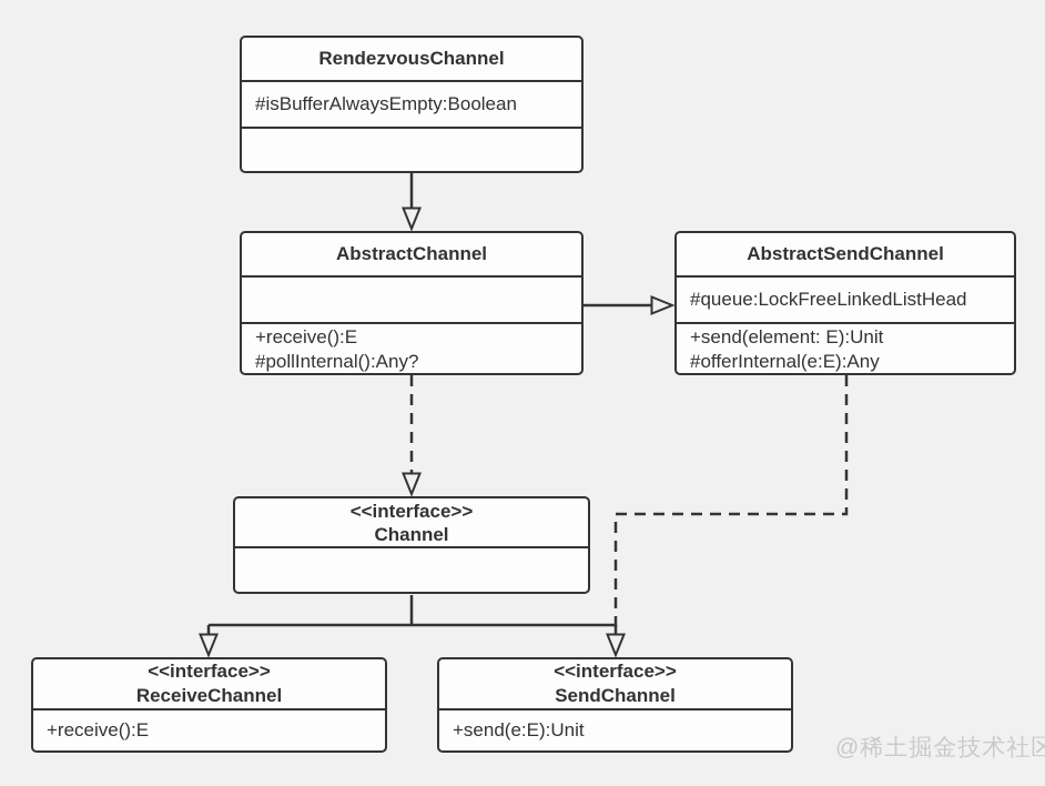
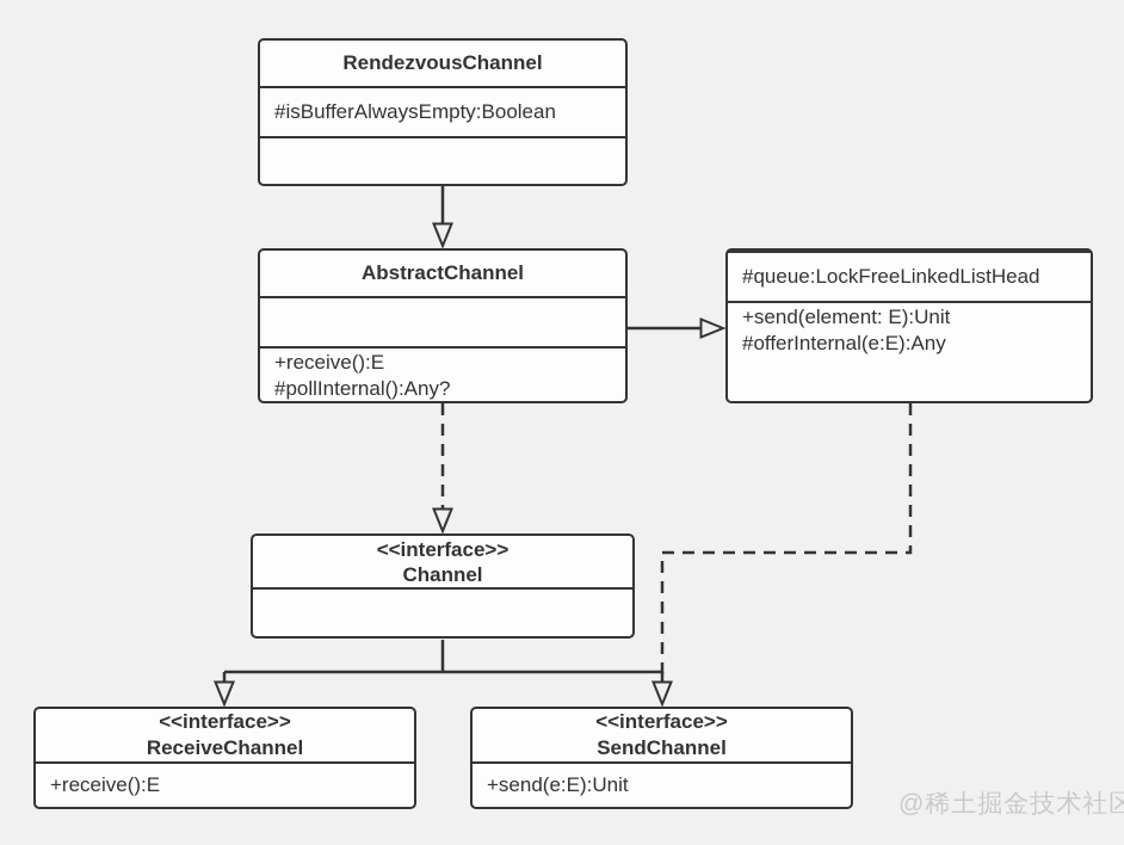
  RendezvousChannel
  #isBufferAlwaysEmpty:Boolean
  AbstractChannel
  +receive():E
  #pollInternal():Any?
- AbstractSendChannel
  #queue:LockFreeLinkedListHead
  +send(element: E):Unit
  #offerInternal(e:E):Any
  <<interface>>
  Channel
  <<interface>>
  ReceiveChannel
  +receive():E
  <<interface>>
  SendChannel
  +send(e:E):Unit
  @稀土掘金技术社区
